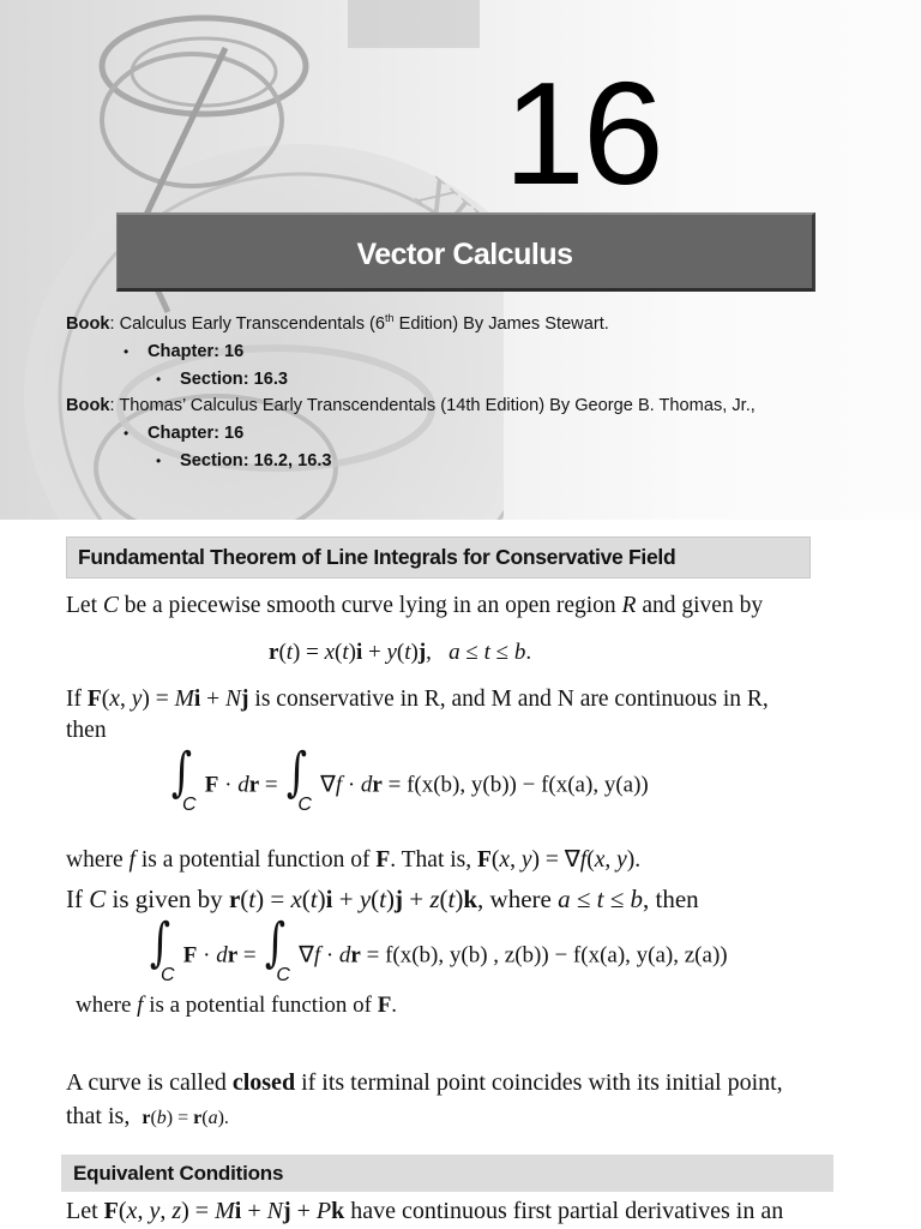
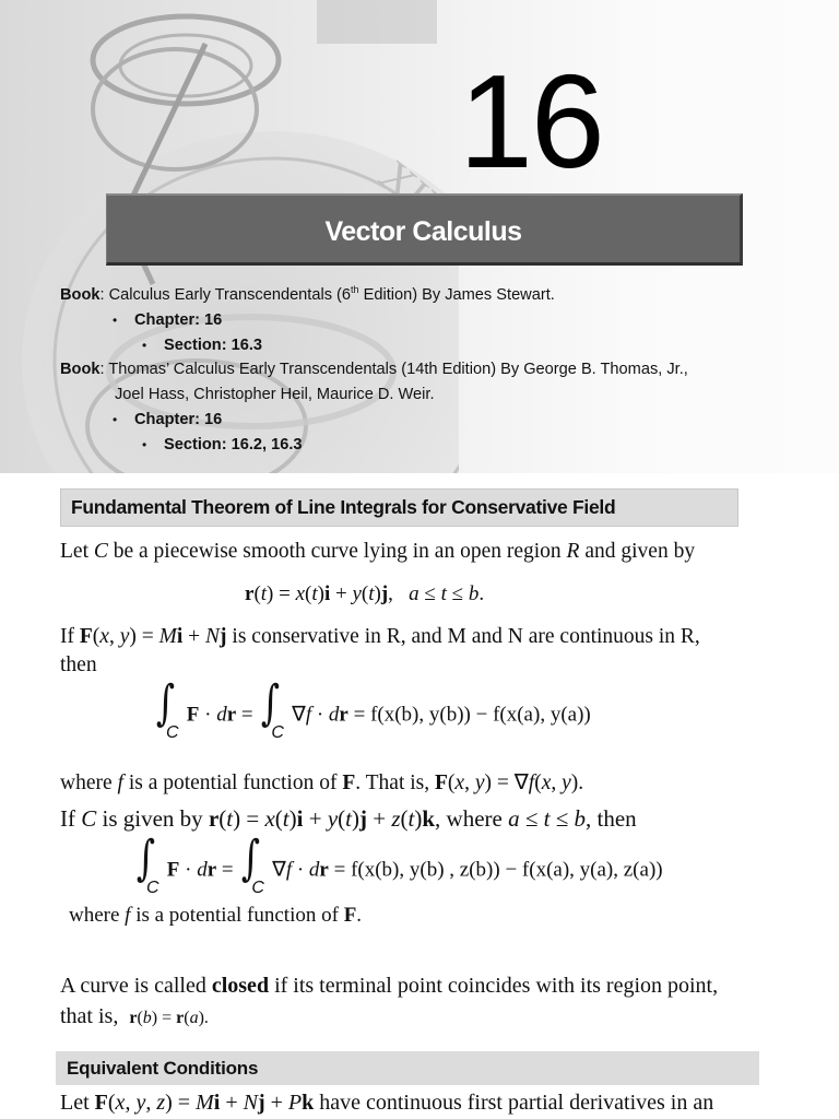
  16
  Vector Calculus
  Book: Calculus Early Transcendentals (6th Edition) By James Stewart.
  • Chapter: 16
  • Section: 16.3
  Book: Thomas’ Calculus Early Transcendentals (14th Edition) By George B. Thomas, Jr.,
+ Joel Hass, Christopher Heil, Maurice D. Weir.
  • Chapter: 16
  • Section: 16.2, 16.3
  Fundamental Theorem of Line Integrals for Conservative Field
  Let C be a piecewise smooth curve lying in an open region R and given by
  r(t) = x(t)i + y(t)j, a ≤ t ≤ b.
  If F(x, y) = Mi + Nj is conservative in R, and M and N are continuous in R,
  then
  ∫
  C
  F · dr =
  ∫
  C
  ∇f · dr = f(x(b), y(b)) − f(x(a), y(a))
  where f is a potential function of F. That is, F(x, y) = ∇f(x, y).
  If C is given by r(t) = x(t)i + y(t)j + z(t)k, where a ≤ t ≤ b, then
  ∫
  C
  F · dr =
  ∫
  C
  ∇f · dr = f(x(b), y(b) , z(b)) − f(x(a), y(a), z(a))
  where f is a potential function of F.
- A curve is called closed if its terminal point coincides with its initial point,
+ A curve is called closed if its terminal point coincides with its region point,
  that is, r(b) = r(a).
  Equivalent Conditions
  Let F(x, y, z) = Mi + Nj + Pk have continuous first partial derivatives in an
